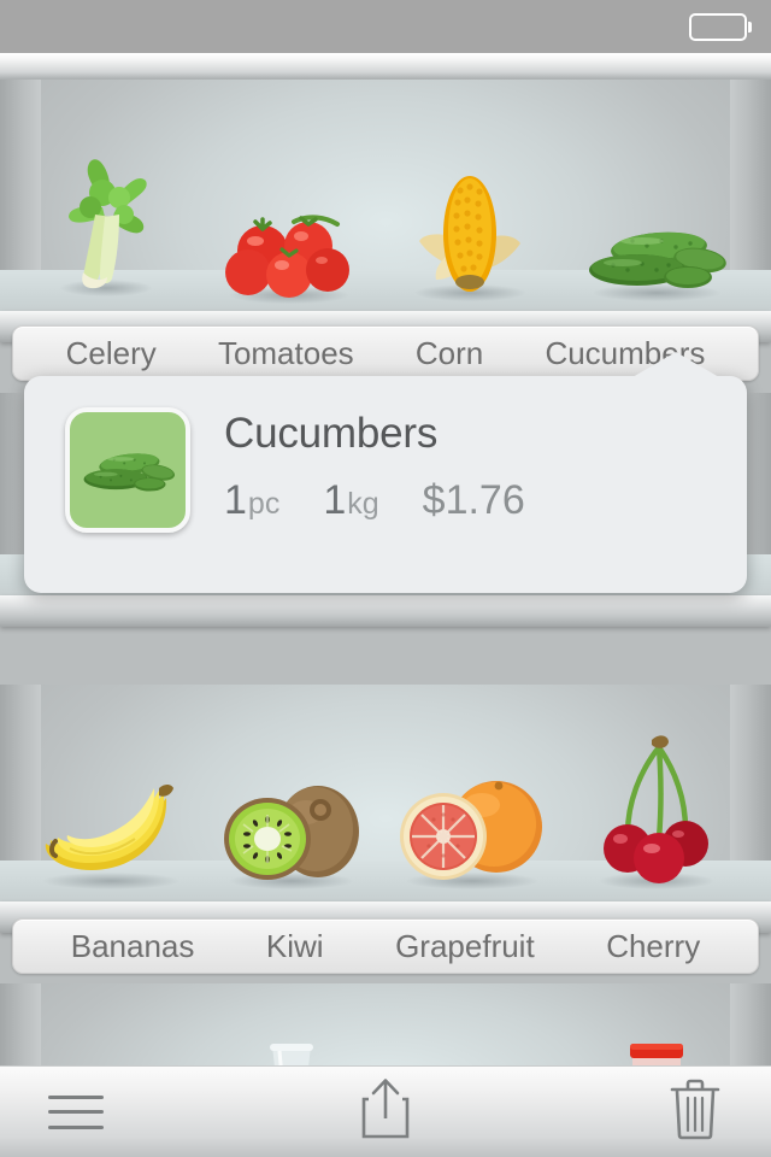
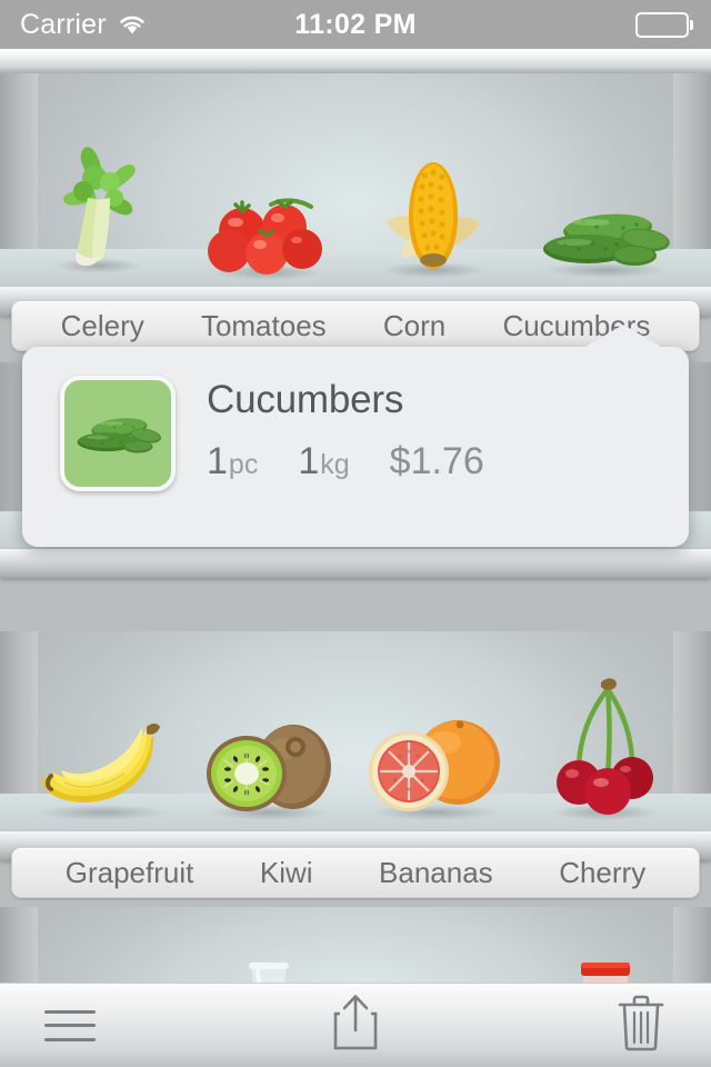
+ Carrier
+ 11:02 PM
  Celery
  Tomatoes
  Corn
  Cucumbers
- Bananas
+ Grapefruit
  Kiwi
- Grapefruit
+ Bananas
  Cherry
  Cucumbers
  1
  pc
  1
  kg
  $1.76
